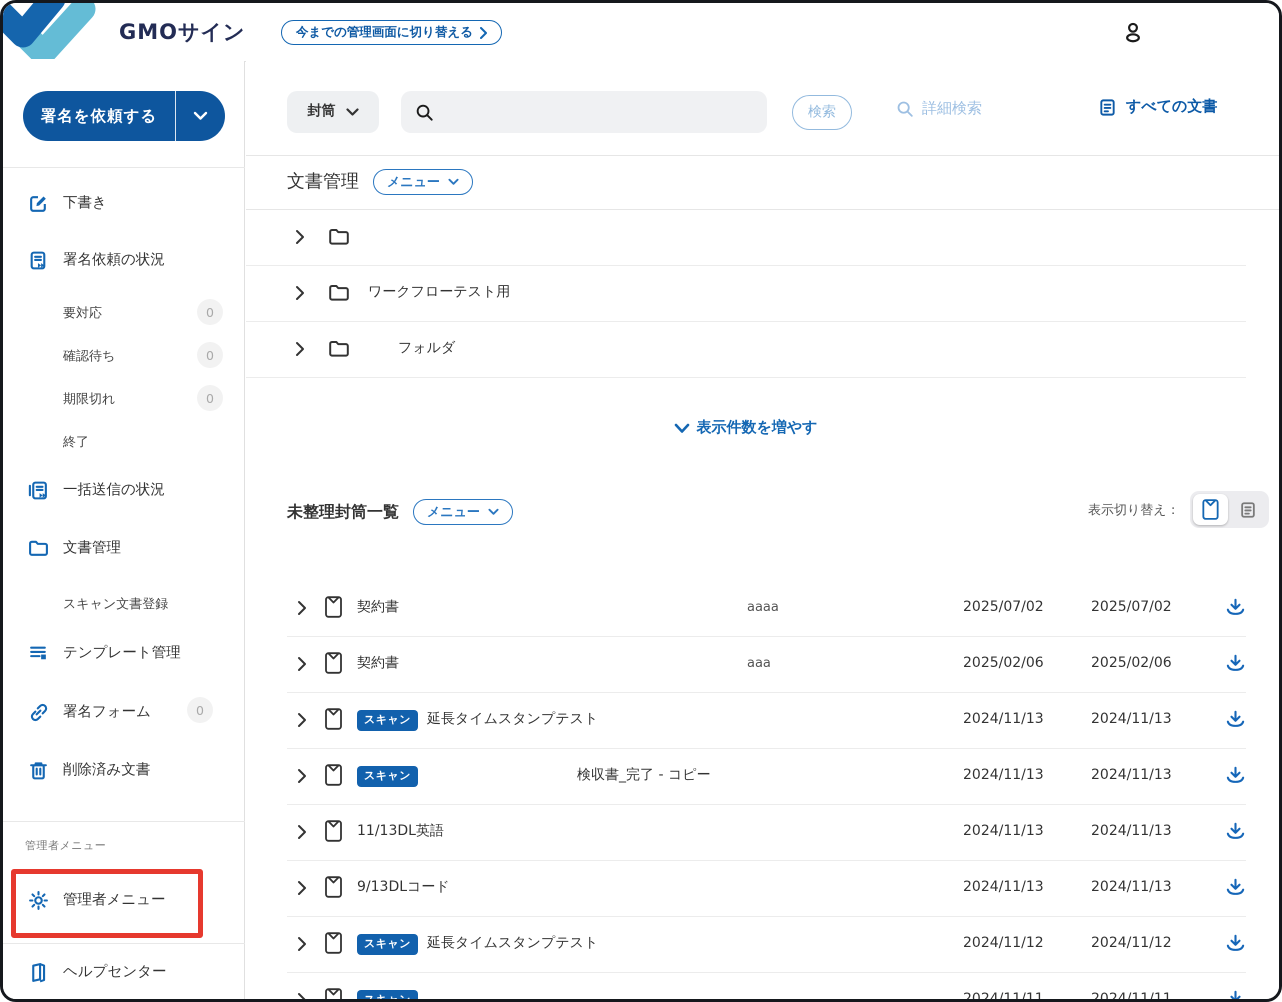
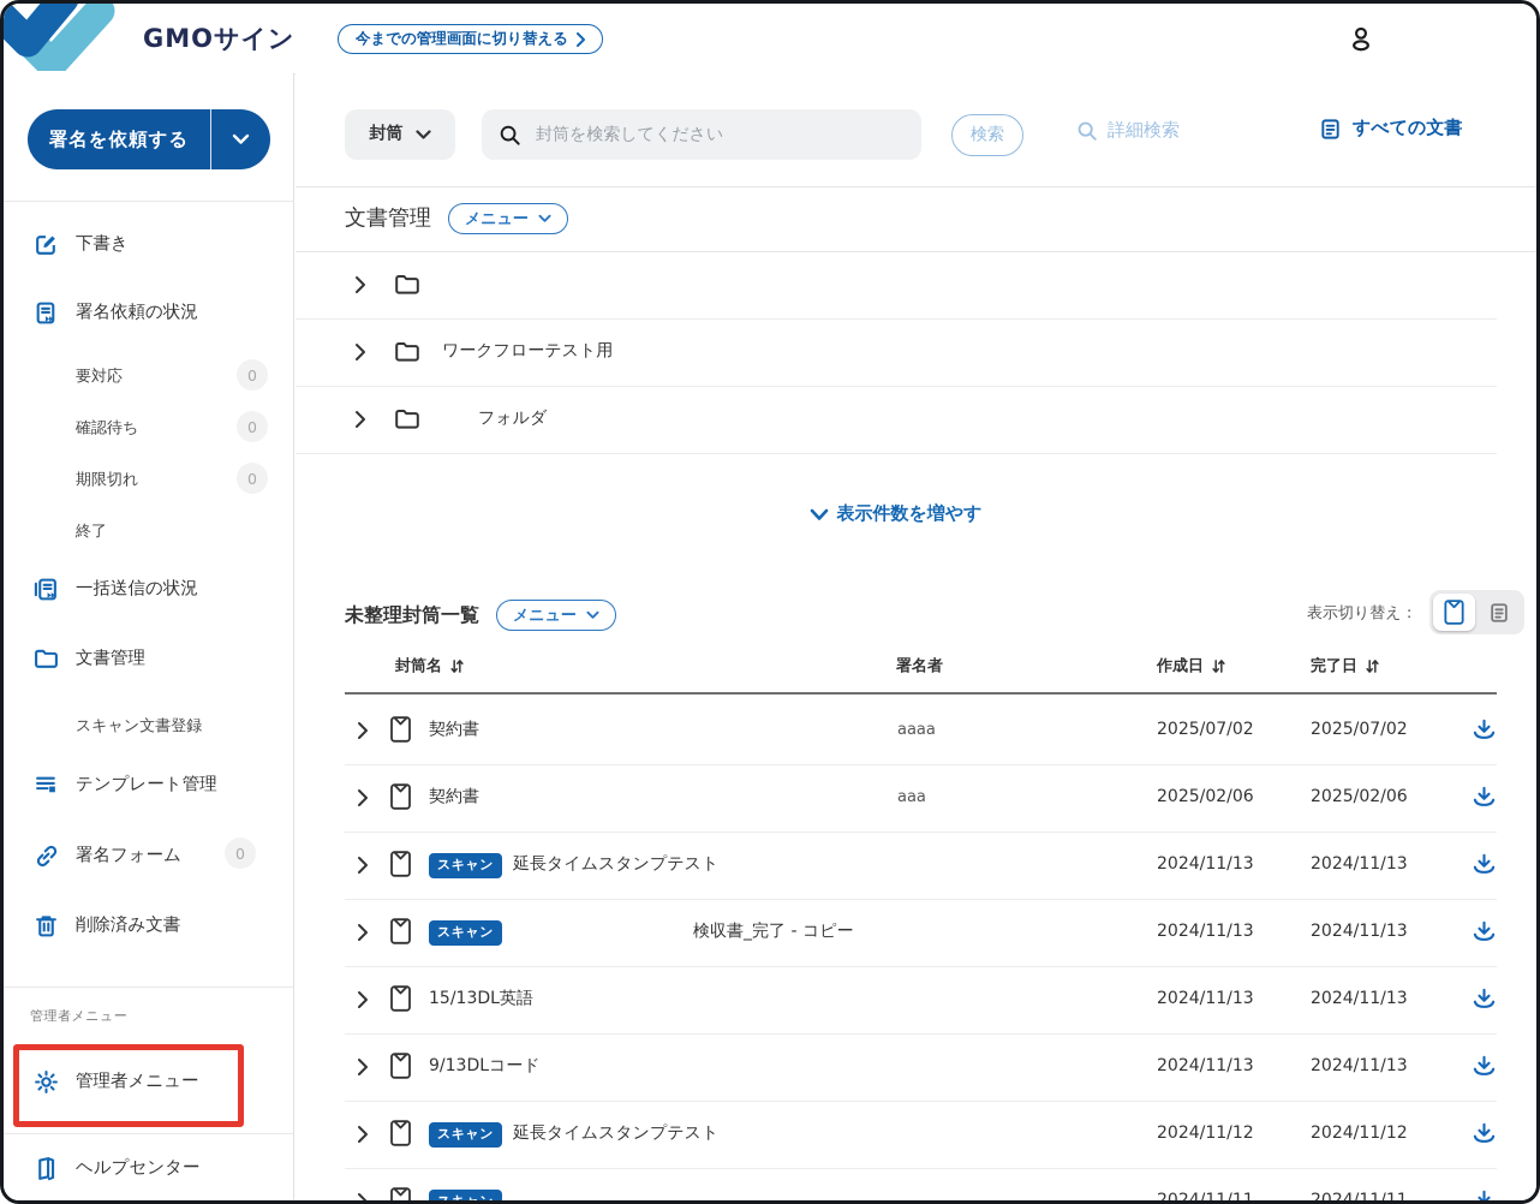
  GMOサイン
  今までの管理画面に切り替える
  署名を依頼する
  下書き
  署名依頼の状況
  要対応
  0
  確認待ち
  0
  期限切れ
  0
  終了
  一括送信の状況
  文書管理
  スキャン文書登録
  テンプレート管理
  署名フォーム
  0
  削除済み文書
  管理者メニュー
  管理者メニュー
  ヘルプセンター
  封筒
+ 封筒を検索してください
  検索
  詳細検索
  すべての文書
  文書管理
  メニュー
  ワークフローテスト用
  フォルダ
  表示件数を増やす
  未整理封筒一覧
  メニュー
  表示切り替え：
+ 封筒名
+ 署名者
+ 作成日
+ 完了日
  契約書
  aaaa
  2025/07/02
  2025/07/02
  契約書
  aaa
  2025/02/06
  2025/02/06
  スキャン
  延長タイムスタンプテスト
  2024/11/13
  2024/11/13
  スキャン
  検収書_完了 - コピー
  2024/11/13
  2024/11/13
- 11/13DL英語
+ 15/13DL英語
  2024/11/13
  2024/11/13
  9/13DLコード
  2024/11/13
  2024/11/13
  スキャン
  延長タイムスタンプテスト
  2024/11/12
  2024/11/12
